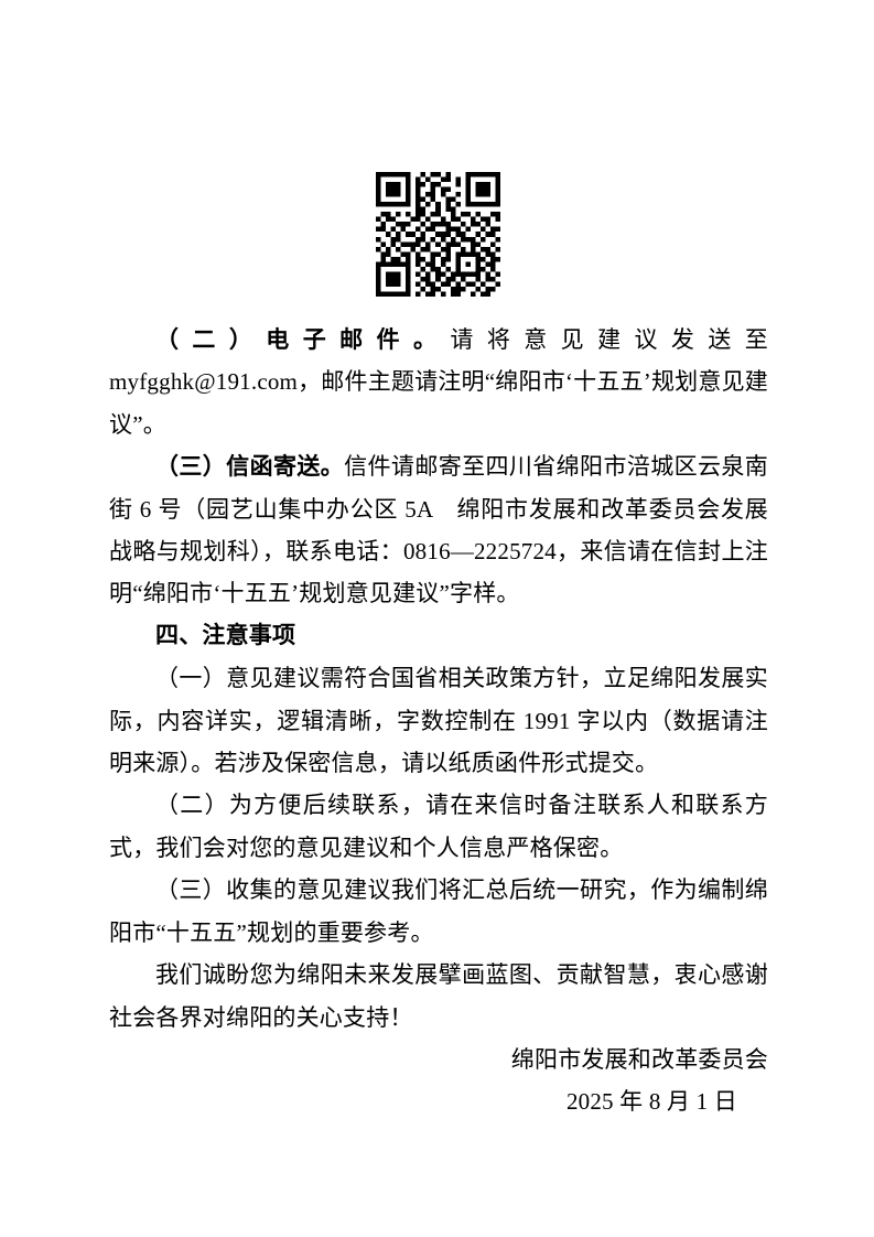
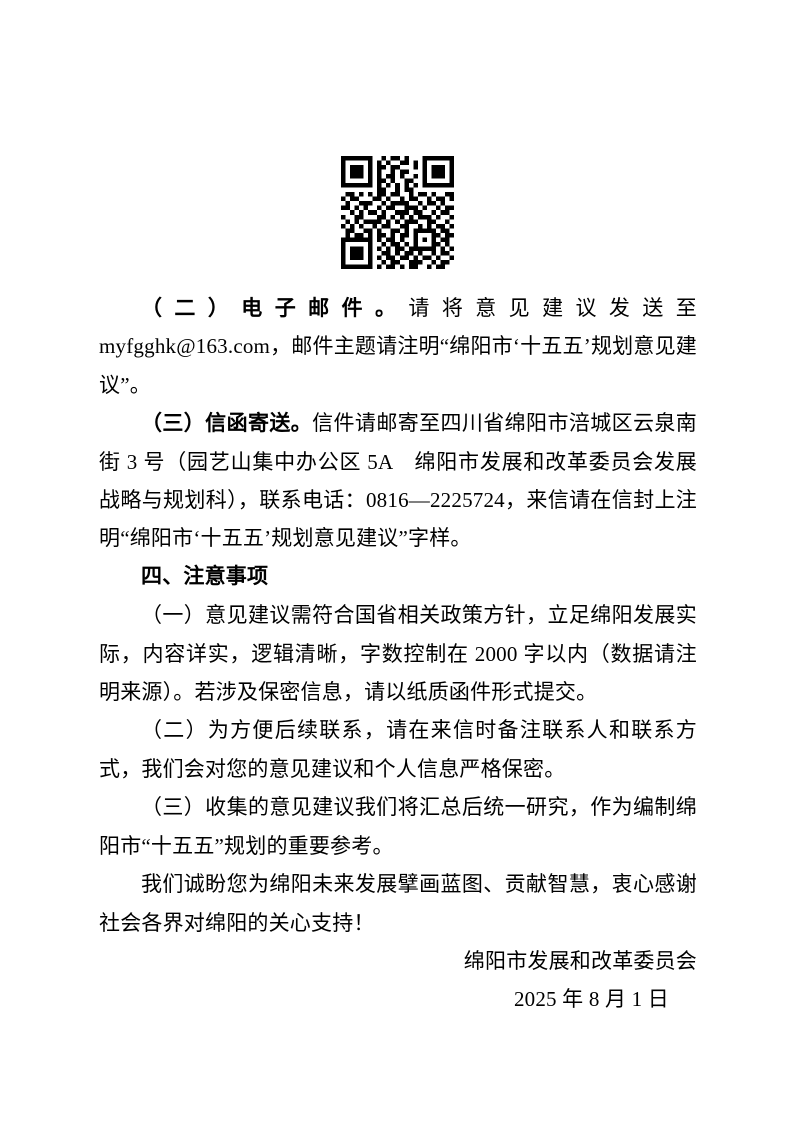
- （二）电子邮件。请将意见建议发送至 myfgghk@191.com，邮件主题请注明“绵阳市‘十五五’规划意见建议”。
+ （二）电子邮件。请将意见建议发送至 myfgghk@163.com，邮件主题请注明“绵阳市‘十五五’规划意见建议”。
- （三）信函寄送。信件请邮寄至四川省绵阳市涪城区云泉南街 6 号（园艺山集中办公区 5A 绵阳市发展和改革委员会发展战略与规划科），联系电话：0816—2225724，来信请在信封上注明“绵阳市‘十五五’规划意见建议”字样。
+ （三）信函寄送。信件请邮寄至四川省绵阳市涪城区云泉南街 3 号（园艺山集中办公区 5A 绵阳市发展和改革委员会发展战略与规划科），联系电话：0816—2225724，来信请在信封上注明“绵阳市‘十五五’规划意见建议”字样。
  四、注意事项
- （一）意见建议需符合国省相关政策方针，立足绵阳发展实际，内容详实，逻辑清晰，字数控制在 1991 字以内（数据请注明来源）。若涉及保密信息，请以纸质函件形式提交。
+ （一）意见建议需符合国省相关政策方针，立足绵阳发展实际，内容详实，逻辑清晰，字数控制在 2000 字以内（数据请注明来源）。若涉及保密信息，请以纸质函件形式提交。
  （二）为方便后续联系，请在来信时备注联系人和联系方式，我们会对您的意见建议和个人信息严格保密。
  （三）收集的意见建议我们将汇总后统一研究，作为编制绵阳市“十五五”规划的重要参考。
  我们诚盼您为绵阳未来发展擘画蓝图、贡献智慧，衷心感谢社会各界对绵阳的关心支持！
  绵阳市发展和改革委员会
  2025 年 8 月 1 日
